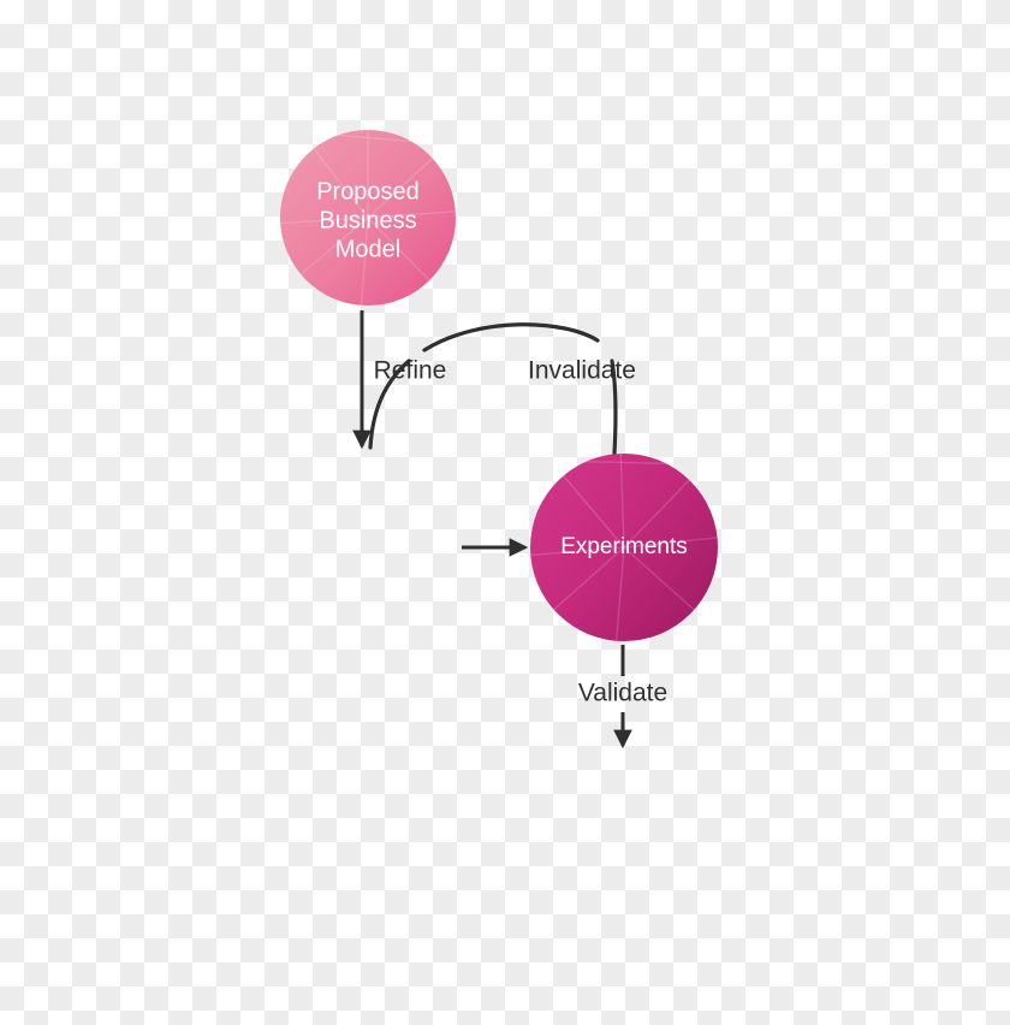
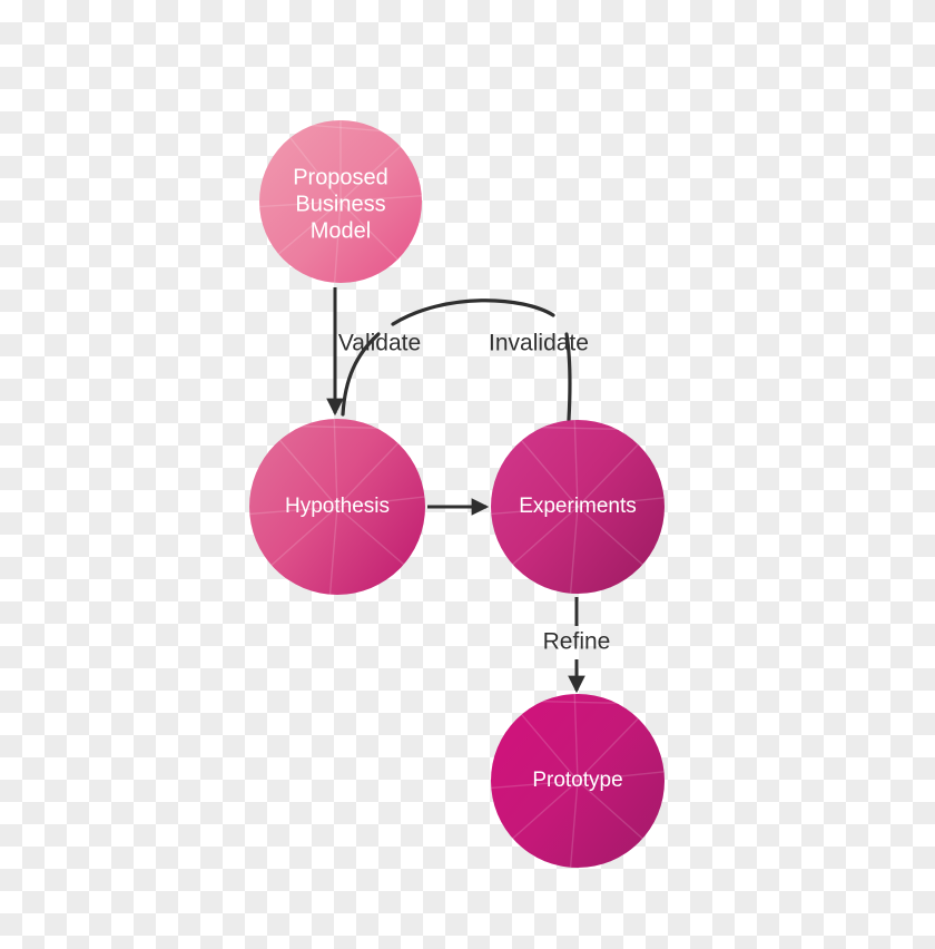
  Proposed
  Business
  Model
+ Hypothesis
  Experiments
+ Prototype
- Refine
+ Validate
  Invalidate
- Validate
+ Refine
